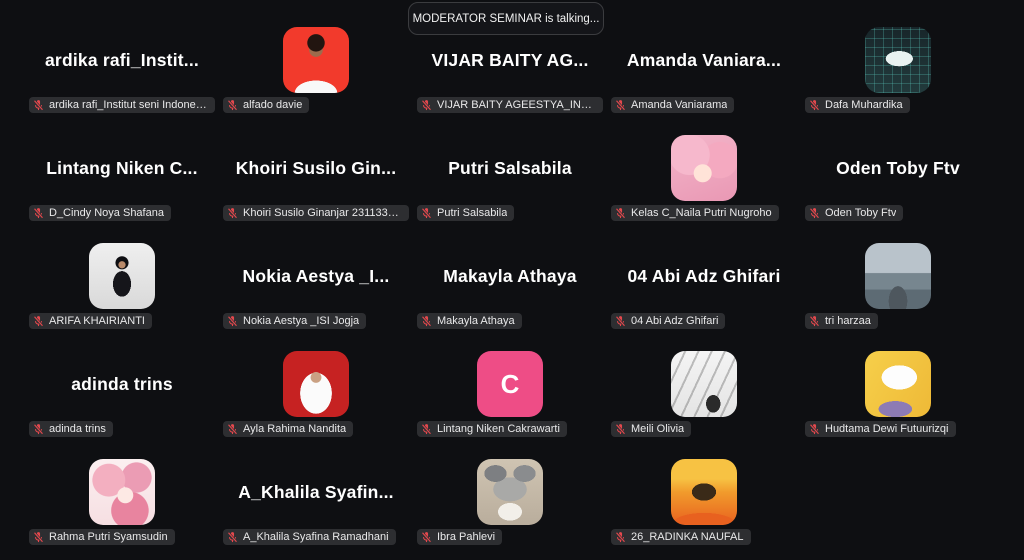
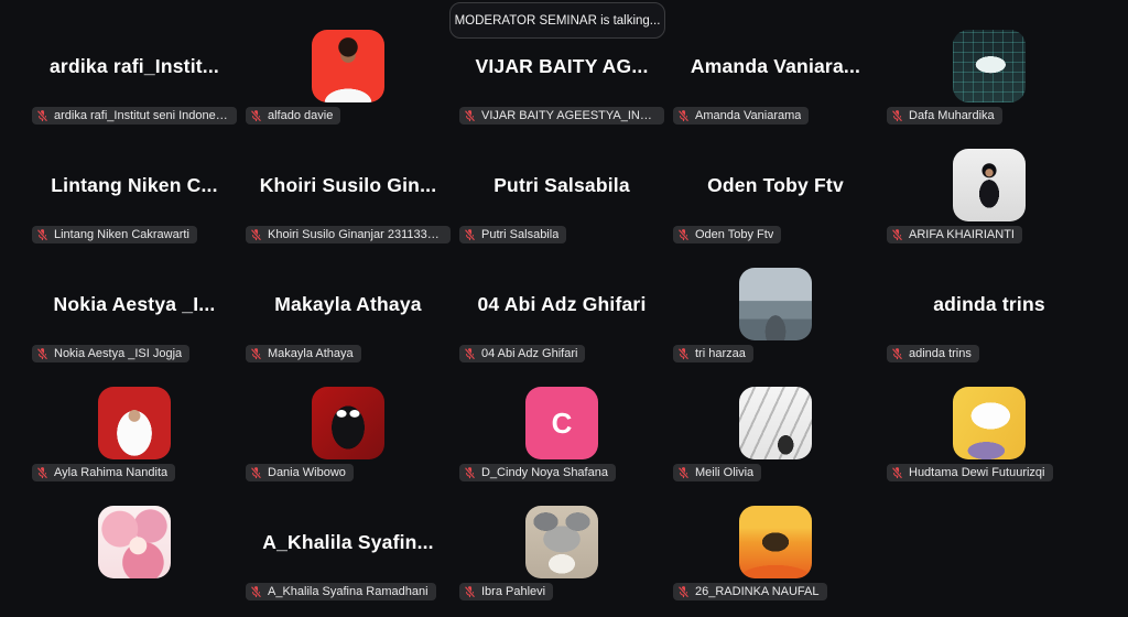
  ardika rafi_Instit...
  ardika rafi_Institut seni Indonesia
  alfado davie
  VIJAR BAITY AG...
  VIJAR BAITY AGEESTYA_INST
  Amanda Vaniara...
  Amanda Vaniarama
  Dafa Muhardika
  Lintang Niken C...
- D_Cindy Noya Shafana
+ Lintang Niken Cakrawarti
  Khoiri Susilo Gin...
  Khoiri Susilo Ginanjar 23113340
  Putri Salsabila
  Putri Salsabila
- Kelas C_Naila Putri Nugroho
  Oden Toby Ftv
  Oden Toby Ftv
  ARIFA KHAIRIANTI
  Nokia Aestya _I...
  Nokia Aestya _ISI Jogja
  Makayla Athaya
  Makayla Athaya
  04 Abi Adz Ghifari
  04 Abi Adz Ghifari
  tri harzaa
  adinda trins
  adinda trins
  Ayla Rahima Nandita
+ Dania Wibowo
  C
- Lintang Niken Cakrawarti
+ D_Cindy Noya Shafana
  Meili Olivia
  Hudtama Dewi Futuurizqi
- Rahma Putri Syamsudin
  A_Khalila Syafin...
  A_Khalila Syafina Ramadhani
  Ibra Pahlevi
  26_RADINKA NAUFAL
  MODERATOR SEMINAR is talking...
